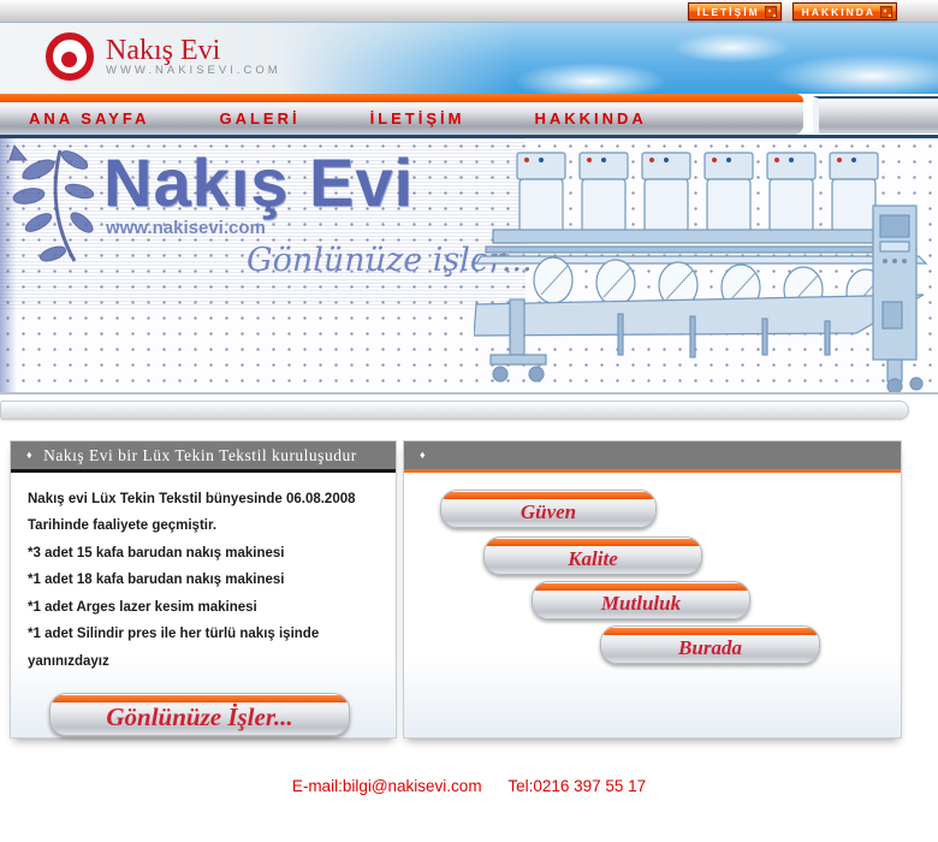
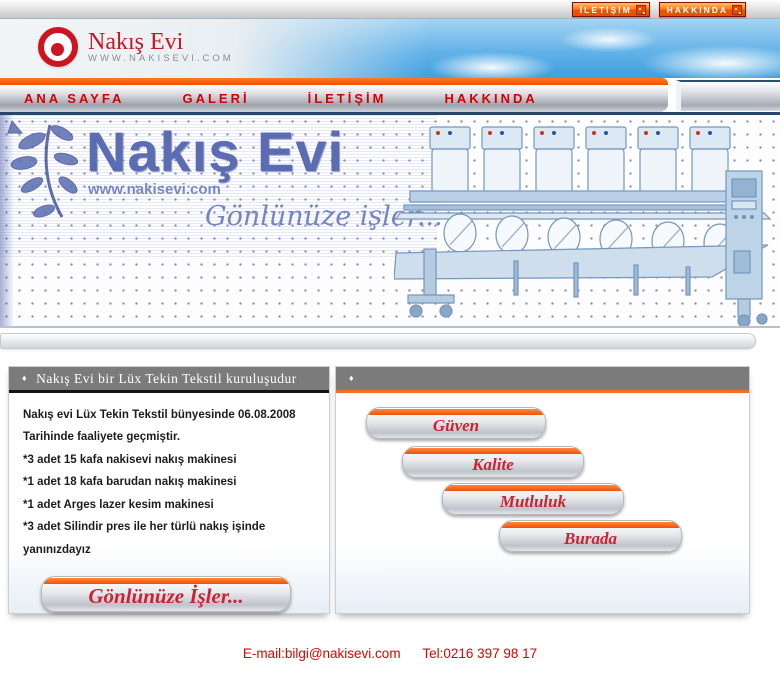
  İLETİŞİM
  HAKKINDA
  Nakış Evi
  WWW.NAKISEVI.COM
  ANA SAYFA
  GALERİ
  İLETİŞİM
  HAKKINDA
  Nakış Evi
  www.nakisevi.com
  Gönlünüze işl
  ♦
  Nakış Evi bir Lüx Tekin Tekstil kuruluşudur
  Nakış evi Lüx Tekin Tekstil bünyesinde 06.08.2008 Tarihinde faaliyete geçmiştir.
- *3 adet 15 kafa barudan nakış makinesi
+ *3 adet 15 kafa nakisevi nakış makinesi
  *1 adet 18 kafa barudan nakış makinesi
  *1 adet Arges lazer kesim makinesi
- *1 adet Silindir pres ile her türlü nakış işinde yanınızdayız
+ *3 adet Silindir pres ile her türlü nakış işinde yanınızdayız
  Gönlünüze İşler...
  ♦
  Güven
  Kalite
  Mutluluk
  Burada
- E-mail:bilgi@nakisevi.com Tel:0216 397 55 17
+ E-mail:bilgi@nakisevi.com Tel:0216 397 98 17
